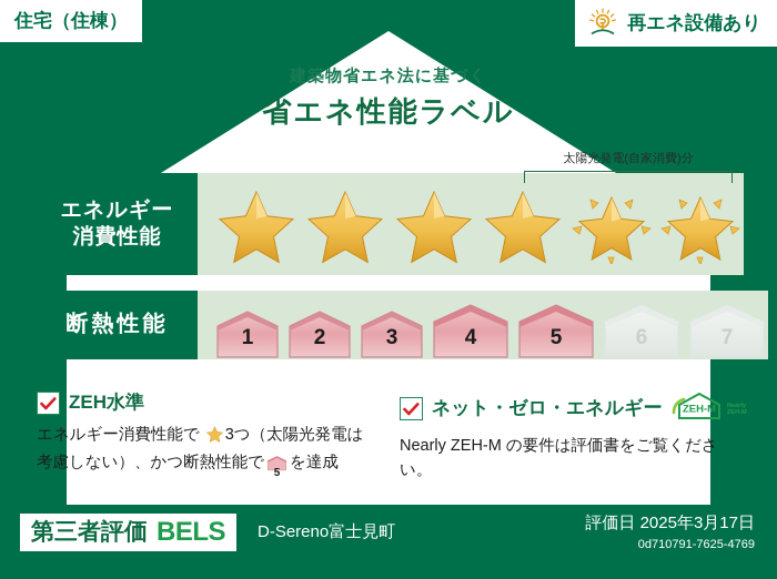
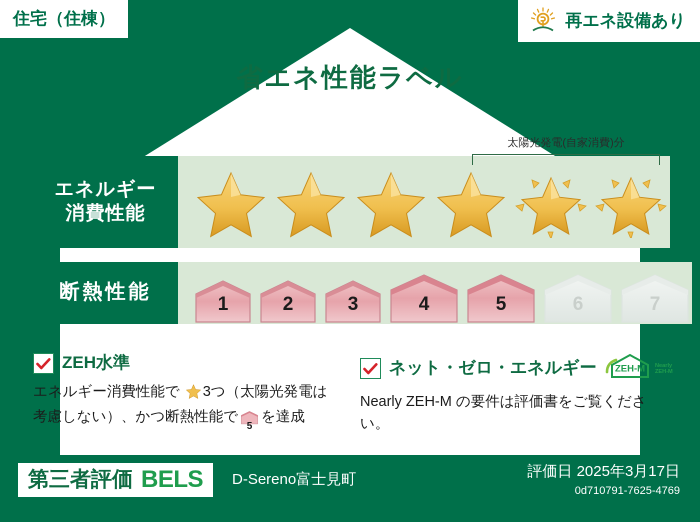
  住宅（住棟）
  再エネ設備あり
- 建築物省エネ法に基づく
  省エネ性能ラベル
  エネルギー
  消費性能
  太陽光発電(自家消費)分
  断熱性能
  1
  2
  3
  4
  5
  6
  7
  ZEH水準
  エネルギー消費性能で 3つ（太陽光発電は考慮しない）、かつ断熱性能で
  5
  を達成
  ネット・ゼロ・エネルギー
  ZEH-M
  Nearly ZEH-M の要件は評価書をご覧ください。
  第三者評価
  BELS
  D-Sereno富士見町
  評価日 2025年3月17日
  0d710791-7625-4769
